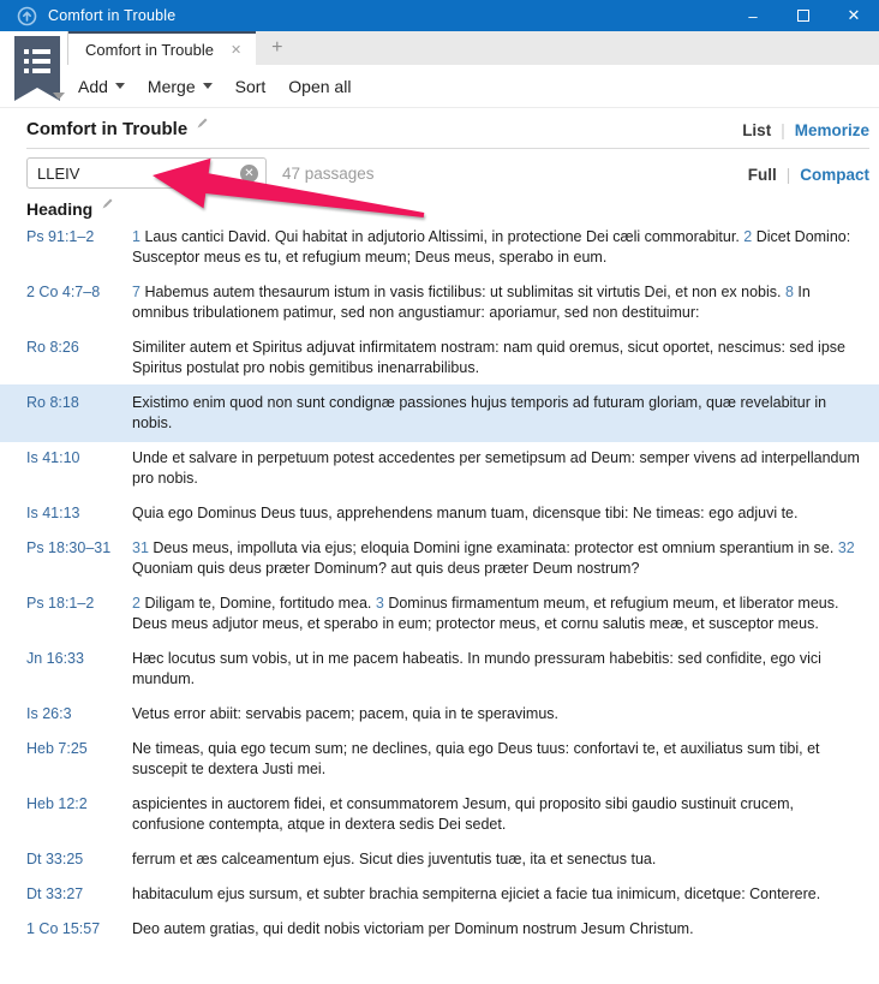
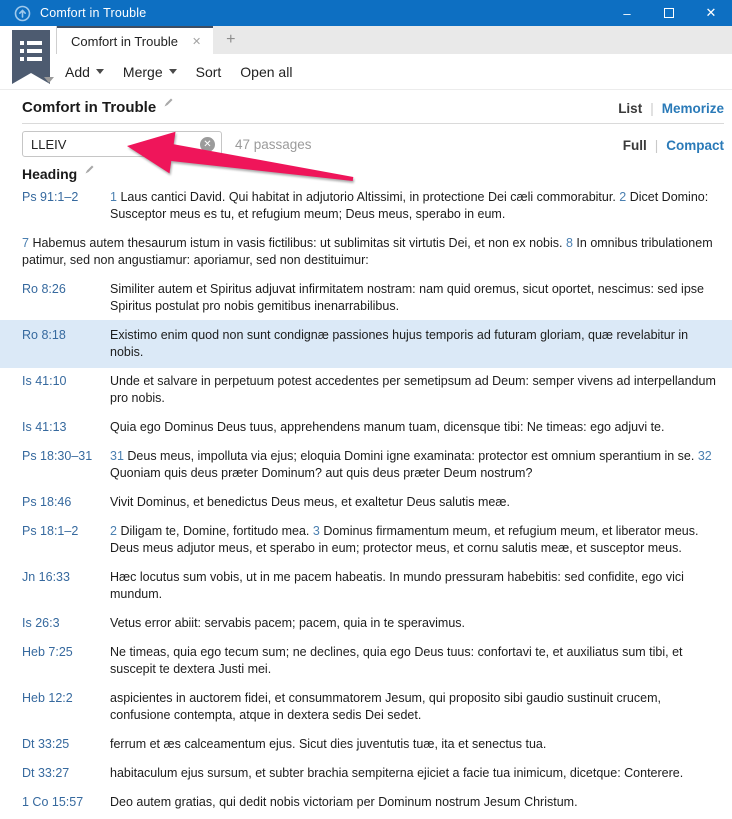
  Comfort in Trouble
  –
  ✕
  Comfort in Trouble
  ✕
  +
  Add
  Merge
  Sort
  Open all
  Comfort in Trouble
  List
  |
  Memorize
  LLEIV
  ✕
  47 passages
  Full
  |
  Compact
  Heading
  Ps 91:1–2
  1 Laus cantici David. Qui habitat in adjutorio Altissimi, in protectione Dei cæli commorabitur. 2 Dicet Domino: Susceptor meus es tu, et refugium meum; Deus meus, sperabo in eum.
- 2 Co 4:7–8
  7 Habemus autem thesaurum istum in vasis fictilibus: ut sublimitas sit virtutis Dei, et non ex nobis. 8 In omnibus tribulationem patimur, sed non angustiamur: aporiamur, sed non destituimur:
  Ro 8:26
  Similiter autem et Spiritus adjuvat infirmitatem nostram: nam quid oremus, sicut oportet, nescimus: sed ipse Spiritus postulat pro nobis gemitibus inenarrabilibus.
  Ro 8:18
  Existimo enim quod non sunt condignæ passiones hujus temporis ad futuram gloriam, quæ revelabitur in nobis.
  Is 41:10
  Unde et salvare in perpetuum potest accedentes per semetipsum ad Deum: semper vivens ad interpellandum pro nobis.
  Is 41:13
  Quia ego Dominus Deus tuus, apprehendens manum tuam, dicensque tibi: Ne timeas: ego adjuvi te.
  Ps 18:30–31
  31 Deus meus, impolluta via ejus; eloquia Domini igne examinata: protector est omnium sperantium in se. 32 Quoniam quis deus præter Dominum? aut quis deus præter Deum nostrum?
+ Ps 18:46
+ Vivit Dominus, et benedictus Deus meus, et exaltetur Deus salutis meæ.
  Ps 18:1–2
  2 Diligam te, Domine, fortitudo mea. 3 Dominus firmamentum meum, et refugium meum, et liberator meus. Deus meus adjutor meus, et sperabo in eum; protector meus, et cornu salutis meæ, et susceptor meus.
  Jn 16:33
  Hæc locutus sum vobis, ut in me pacem habeatis. In mundo pressuram habebitis: sed confidite, ego vici mundum.
  Is 26:3
  Vetus error abiit: servabis pacem; pacem, quia in te speravimus.
  Heb 7:25
  Ne timeas, quia ego tecum sum; ne declines, quia ego Deus tuus: confortavi te, et auxiliatus sum tibi, et suscepit te dextera Justi mei.
  Heb 12:2
  aspicientes in auctorem fidei, et consummatorem Jesum, qui proposito sibi gaudio sustinuit crucem, confusione contempta, atque in dextera sedis Dei sedet.
  Dt 33:25
  ferrum et æs calceamentum ejus. Sicut dies juventutis tuæ, ita et senectus tua.
  Dt 33:27
  habitaculum ejus sursum, et subter brachia sempiterna ejiciet a facie tua inimicum, dicetque: Conterere.
  1 Co 15:57
  Deo autem gratias, qui dedit nobis victoriam per Dominum nostrum Jesum Christum.
